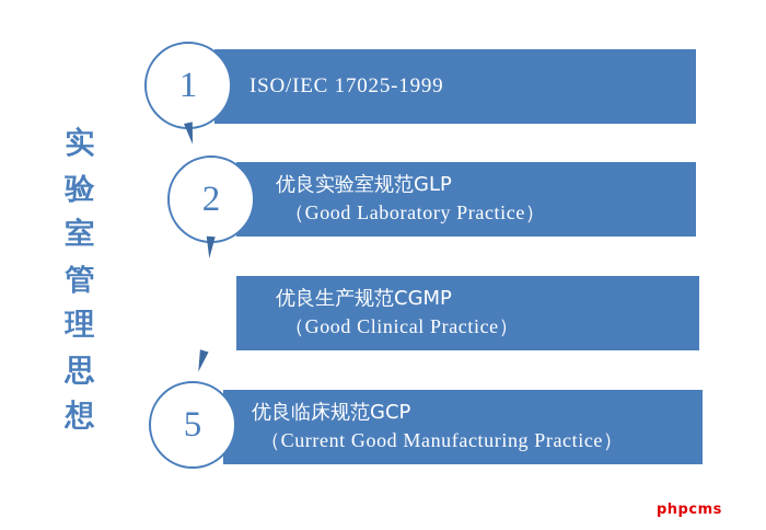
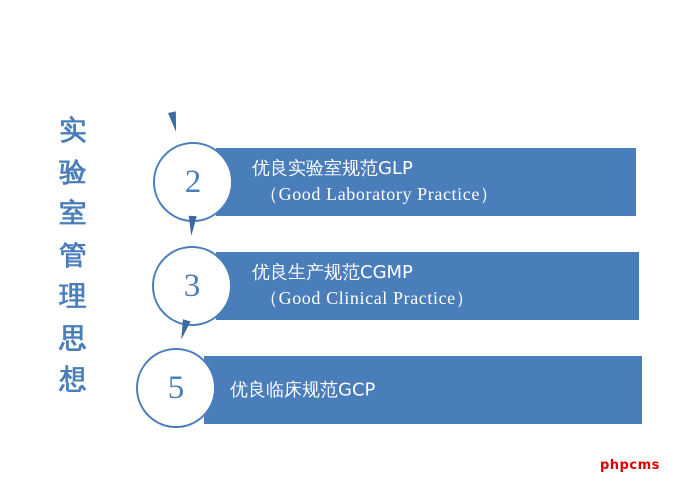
  实验室管理思想
- ISO/IEC 17025-1999
- 1
  优良实验室规范GLP
  （Good Laboratory Practice）
  2
  优良生产规范CGMP
  （Good Clinical Practice）
+ 3
  优良临床规范GCP
- （Current Good Manufacturing Practice）
  5
  phpcms
